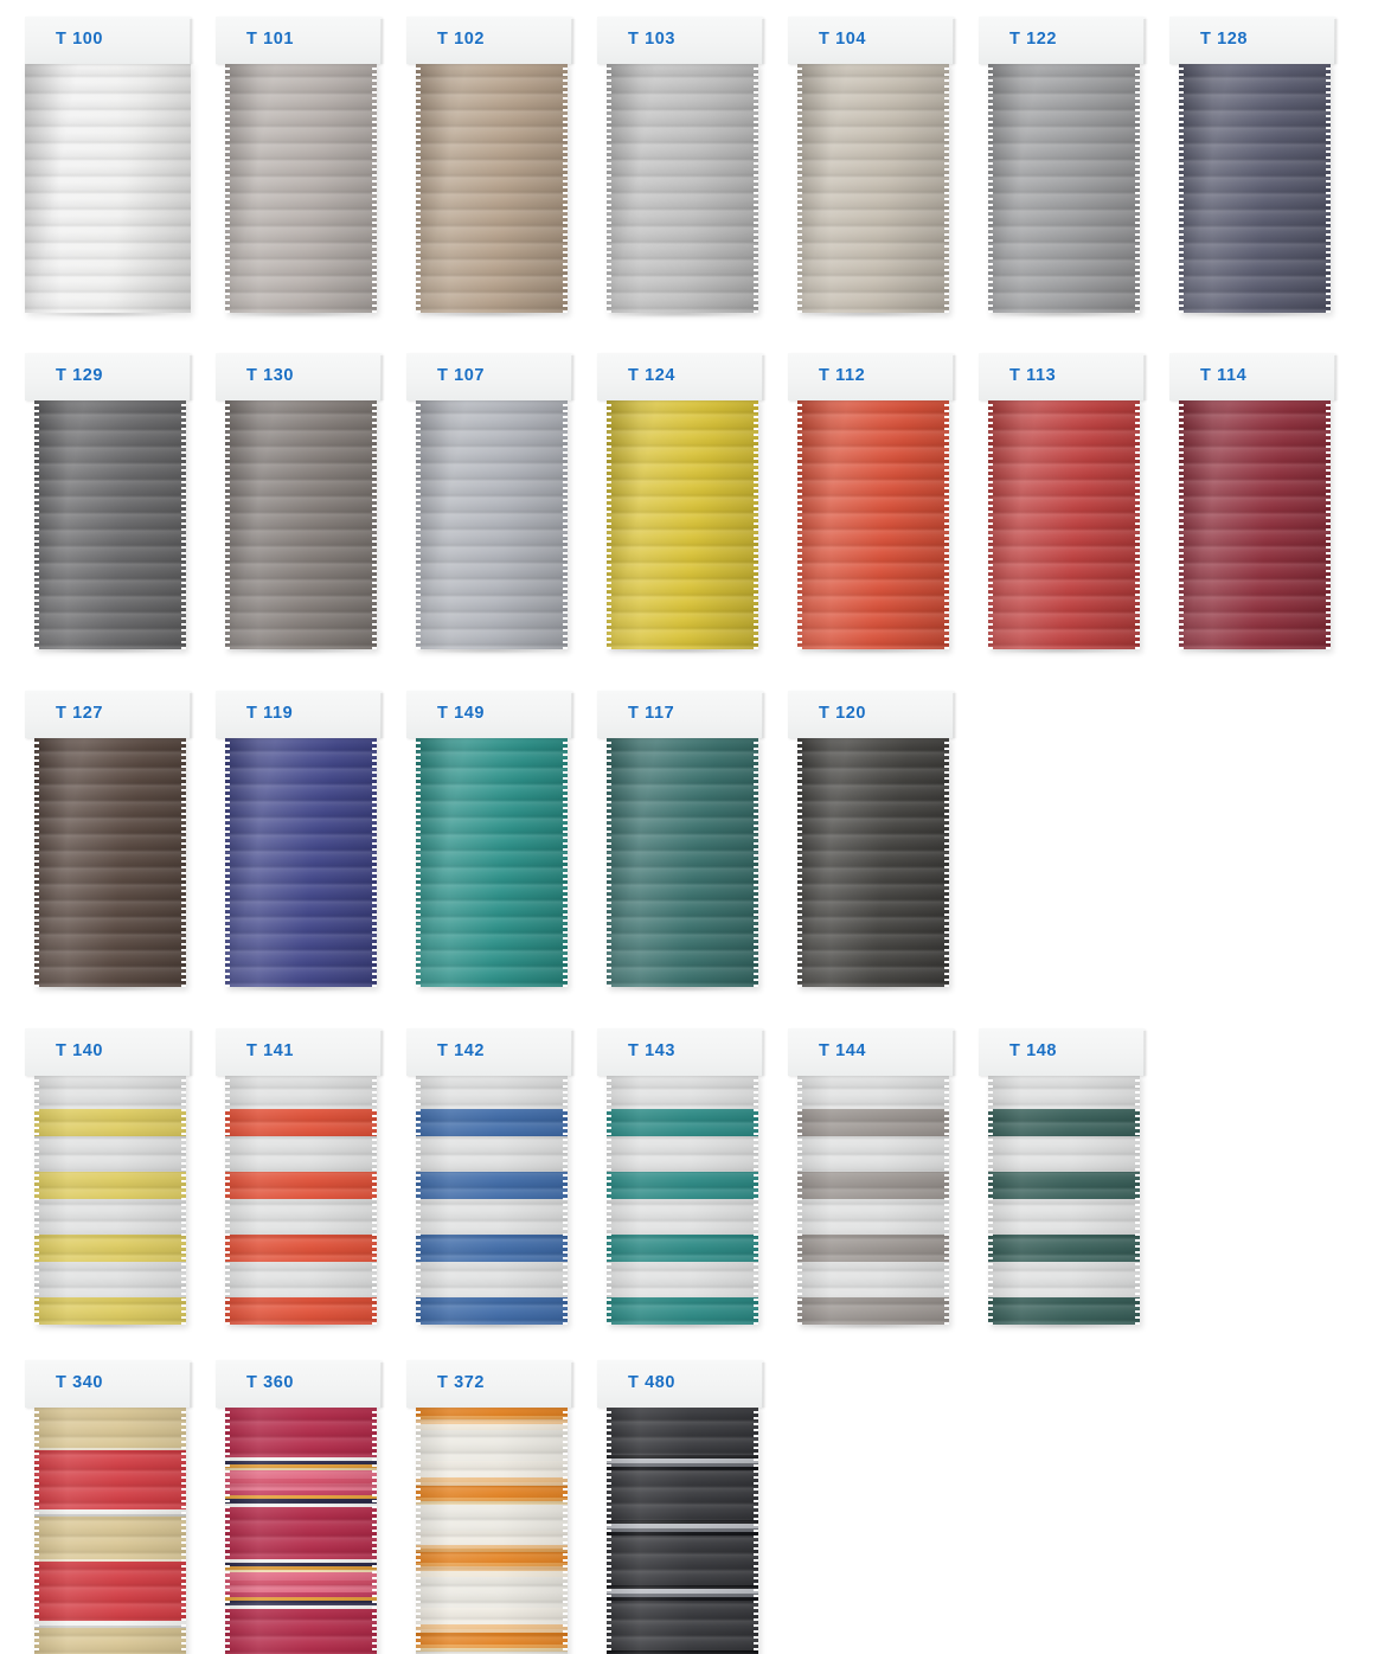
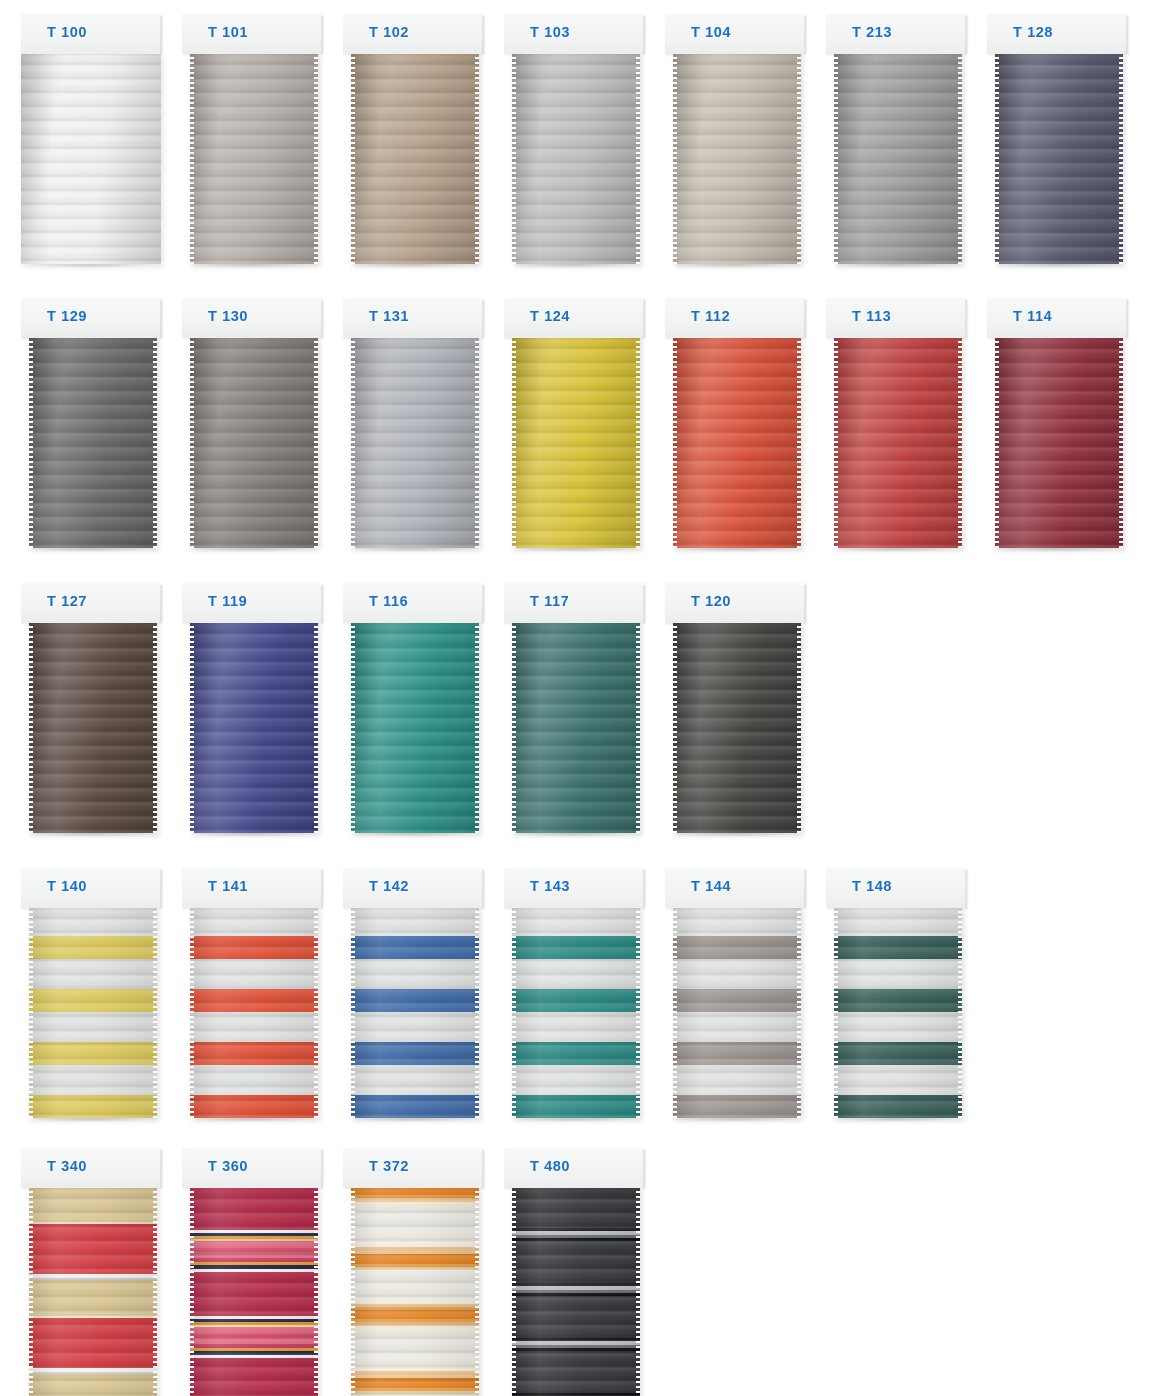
  T 100
  T 101
  T 102
  T 103
  T 104
- T 122
+ T 213
  T 128
  T 129
  T 130
- T 107
+ T 131
  T 124
  T 112
  T 113
  T 114
  T 127
  T 119
- T 149
+ T 116
  T 117
  T 120
  T 140
  T 141
  T 142
  T 143
  T 144
  T 148
  T 340
  T 360
  T 372
  T 480
